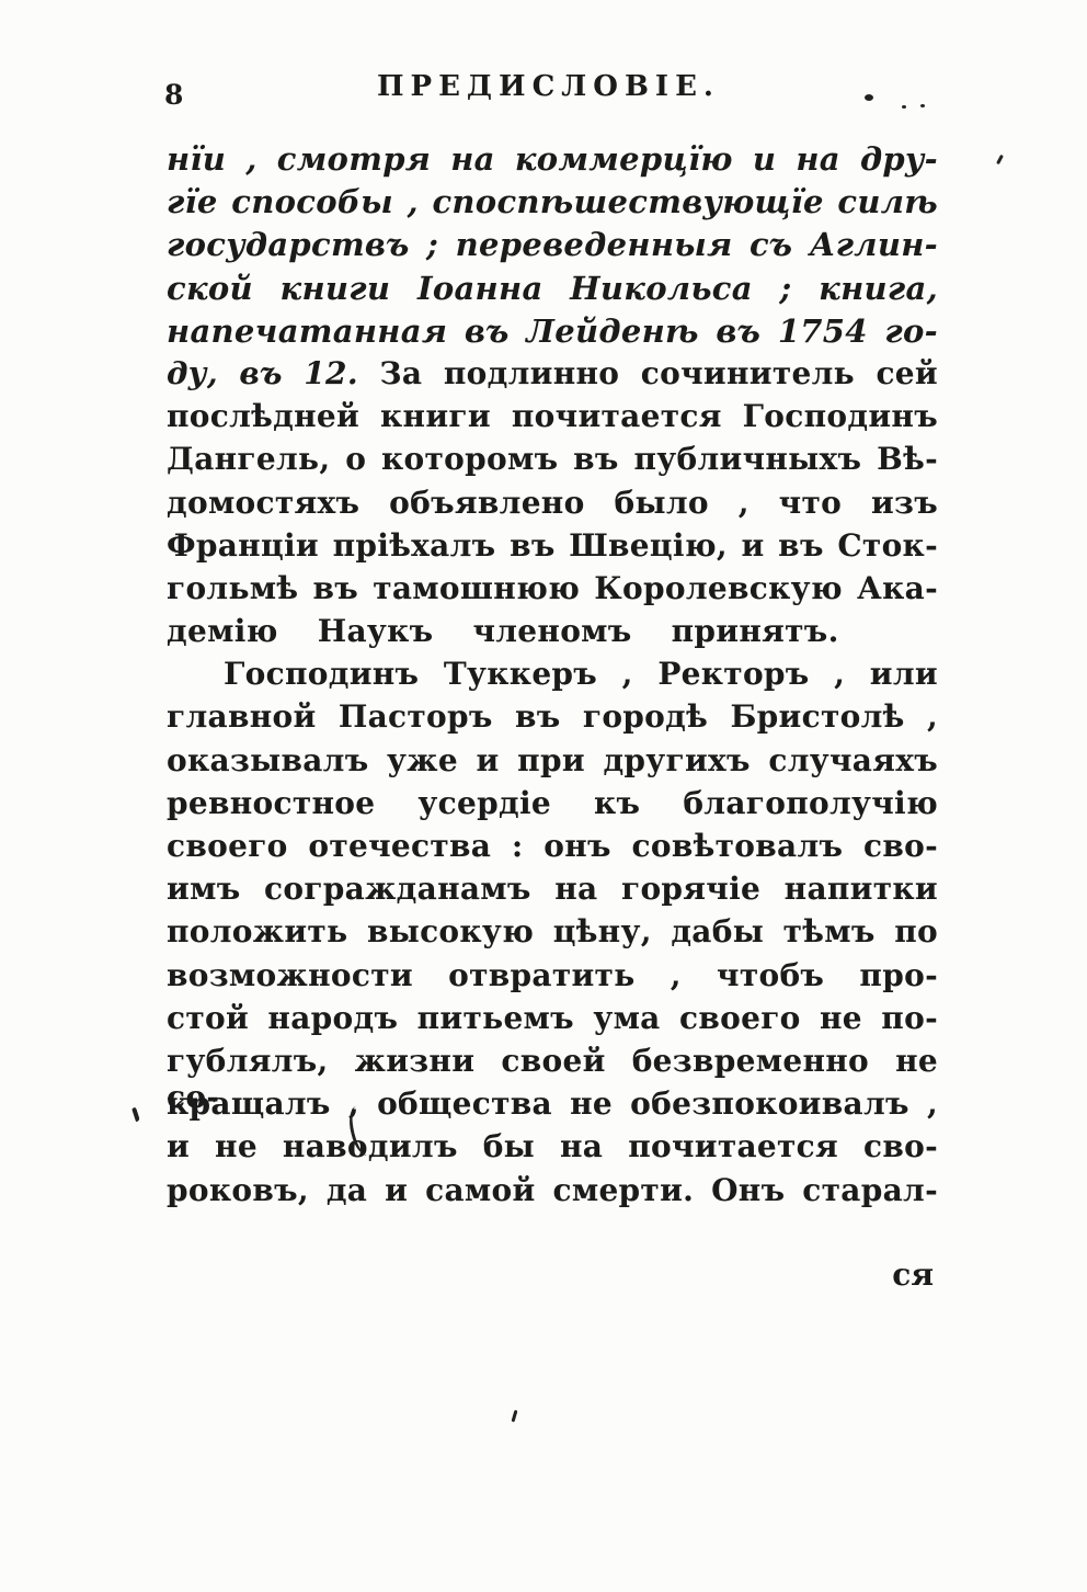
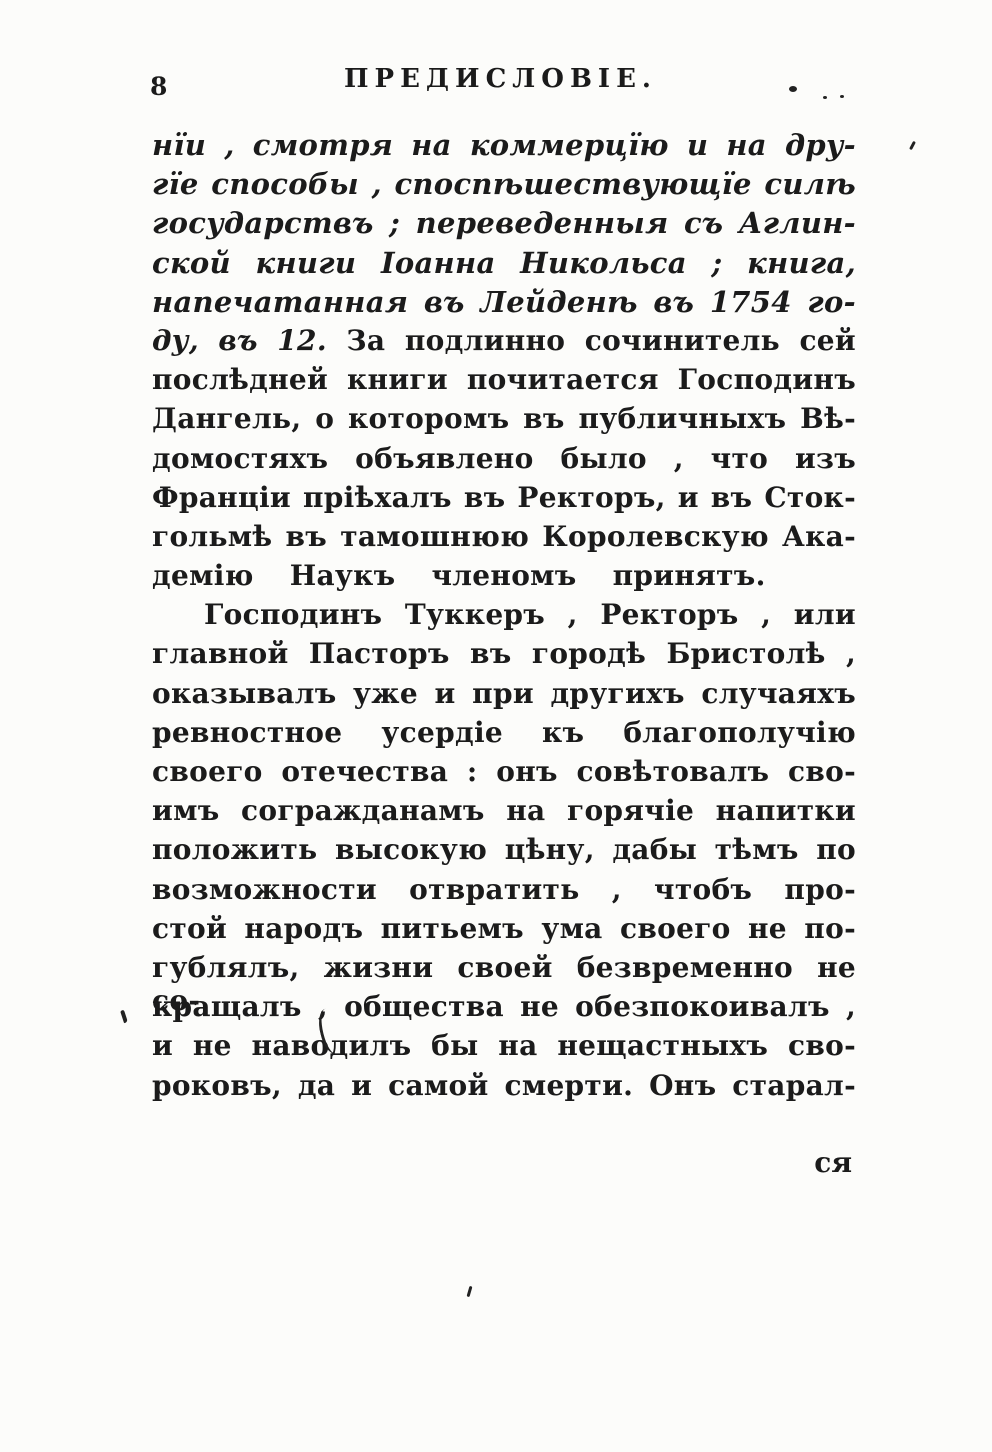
  8
  ПРЕДИСЛОВІЕ.
  нїи , смотря на коммерцїю и на дру-
  гїе способы , споспѣшествующїе силѣ
  государствъ ; переведенныя съ Аглин-
  ской книги Іоанна Никольса ; книга,
  напечатанная въ Лейденѣ въ 1754 го-
  ду, въ 12. За подлинно сочинитель сей
  послѣдней книги почитается Господинъ
  Дангель, о которомъ въ публичныхъ Вѣ-
  домостяхъ объявлено было , что изъ
- Франціи пріѣхалъ въ Швецію, и въ Сток-
+ Франціи пріѣхалъ въ Ректоръ, и въ Сток-
  гольмѣ въ тамошнюю Королевскую Ака-
  демію Наукъ членомъ принятъ.
  Господинъ Туккеръ , Ректоръ , или
  главной Пасторъ въ городѣ Бристолѣ ,
  оказывалъ уже и при другихъ случаяхъ
  ревностное усердіе къ благополучію
  своего отечества : онъ совѣтовалъ сво-
  имъ согражданамъ на горячіе напитки
  положить высокую цѣну, дабы тѣмъ по
  возможности отвратить , чтобъ про-
  стой народъ питьемъ ума своего не по-
  гублялъ, жизни своей безвременно не со-
  кращалъ , общества не обезпокоивалъ ,
- и не наводилъ бы на почитается сво-
+ и не наводилъ бы на нещастныхъ сво-
  роковъ, да и самой смерти. Онъ старал-
  ся
